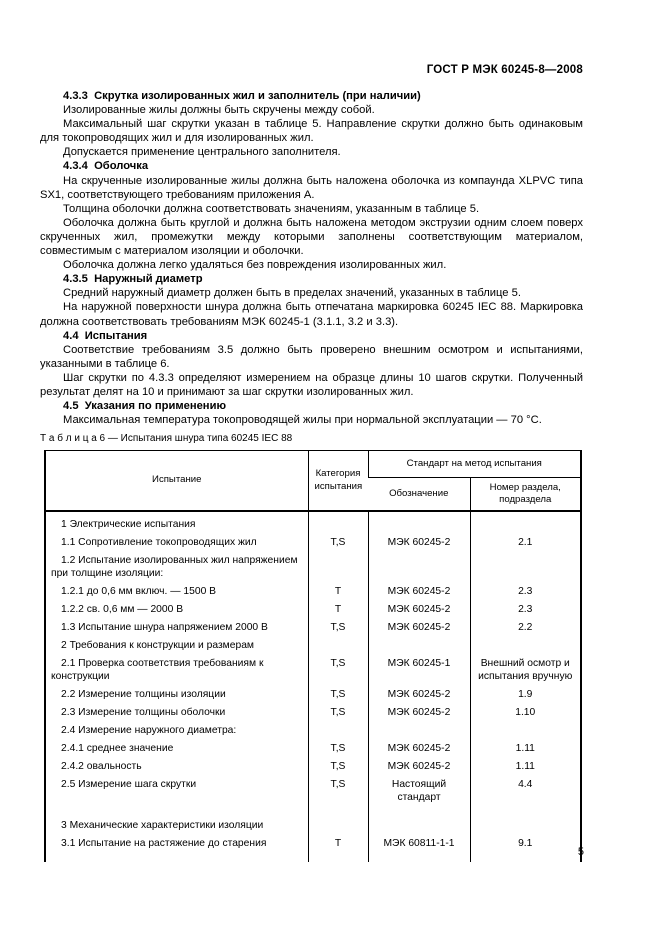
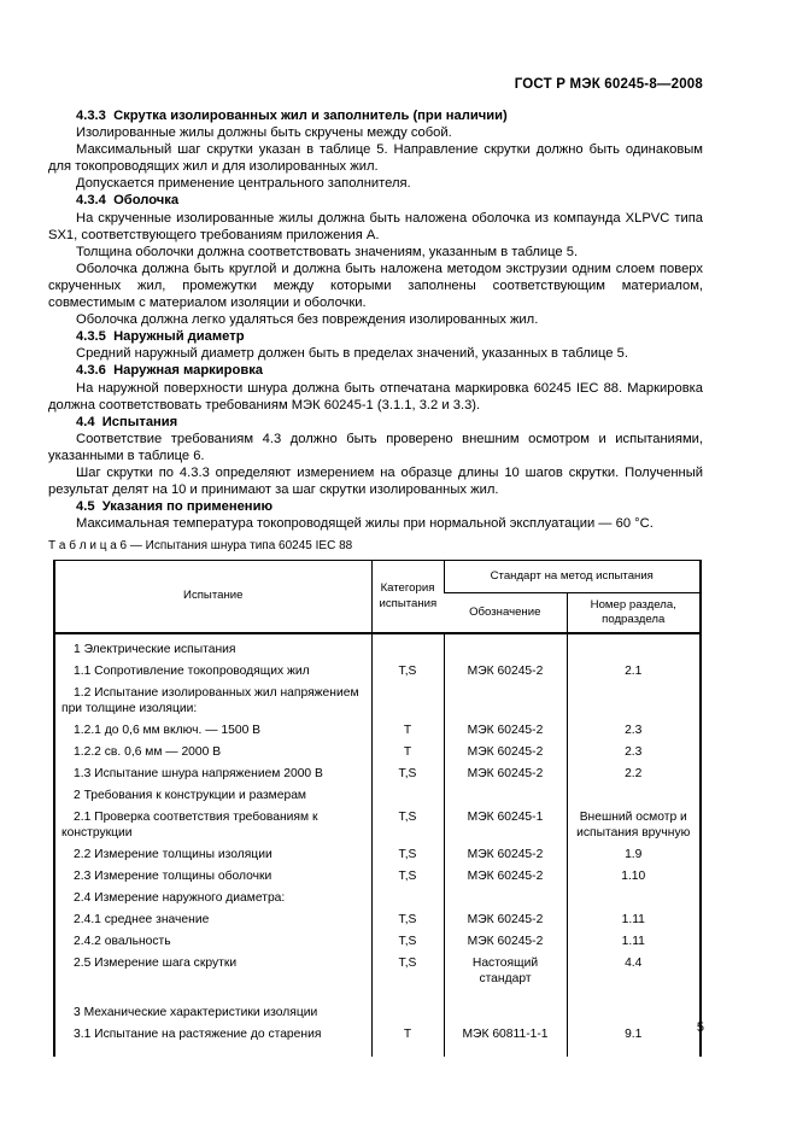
  ГОСТ Р МЭК 60245-8—2008
  4.3.3 Скрутка изолированных жил и заполнитель (при наличии)
  Изолированные жилы должны быть скручены между собой.
  Максимальный шаг скрутки указан в таблице 5. Направление скрутки должно быть одинаковым для токопроводящих жил и для изолированных жил.
  Допускается применение центрального заполнителя.
  4.3.4 Оболочка
  На скрученные изолированные жилы должна быть наложена оболочка из компаунда XLPVC типа SX1, соответствующего требованиям приложения А.
  Толщина оболочки должна соответствовать значениям, указанным в таблице 5.
  Оболочка должна быть круглой и должна быть наложена методом экструзии одним слоем поверх скрученных жил, промежутки между которыми заполнены соответствующим материалом, совместимым с материалом изоляции и оболочки.
  Оболочка должна легко удаляться без повреждения изолированных жил.
  4.3.5 Наружный диаметр
  Средний наружный диаметр должен быть в пределах значений, указанных в таблице 5.
+ 4.3.6 Наружная маркировка
  На наружной поверхности шнура должна быть отпечатана маркировка 60245 IEC 88. Маркировка должна соответствовать требованиям МЭК 60245-1 (3.1.1, 3.2 и 3.3).
  4.4 Испытания
- Соответствие требованиям 3.5 должно быть проверено внешним осмотром и испытаниями, указанными в таблице 6.
+ Соответствие требованиям 4.3 должно быть проверено внешним осмотром и испытаниями, указанными в таблице 6.
  Шаг скрутки по 4.3.3 определяют измерением на образце длины 10 шагов скрутки. Полученный результат делят на 10 и принимают за шаг скрутки изолированных жил.
  4.5 Указания по применению
- Максимальная температура токопроводящей жилы при нормальной эксплуатации — 70 °С.
+ Максимальная температура токопроводящей жилы при нормальной эксплуатации — 60 °С.
  Т а б л и ц а 6 — Испытания шнура типа 60245 IEC 88
  Испытание	Категория испытания	Стандарт на метод испытания
  Обозначение	Номер раздела, подраздела
  1 Электрические испытания
  1.1 Сопротивление токопроводящих жил	T,S	МЭК 60245-2	2.1
  1.2 Испытание изолированных жил напряжением при толщине изоляции:
  1.2.1 до 0,6 мм включ. — 1500 В	T	МЭК 60245-2	2.3
  1.2.2 св. 0,6 мм — 2000 В	T	МЭК 60245-2	2.3
  1.3 Испытание шнура напряжением 2000 В	T,S	МЭК 60245-2	2.2
  2 Требования к конструкции и размерам
  2.1 Проверка соответствия требованиям к конструкции	T,S	МЭК 60245-1	Внешний осмотр и испытания вручную
  2.2 Измерение толщины изоляции	T,S	МЭК 60245-2	1.9
  2.3 Измерение толщины оболочки	T,S	МЭК 60245-2	1.10
  2.4 Измерение наружного диаметра:
  2.4.1 среднее значение	T,S	МЭК 60245-2	1.11
  2.4.2 овальность	T,S	МЭК 60245-2	1.11
  2.5 Измерение шага скрутки	T,S	Настоящий стандарт	4.4
  3 Механические характеристики изоляции
  3.1 Испытание на растяжение до старения	T	МЭК 60811-1-1	9.1
  5
